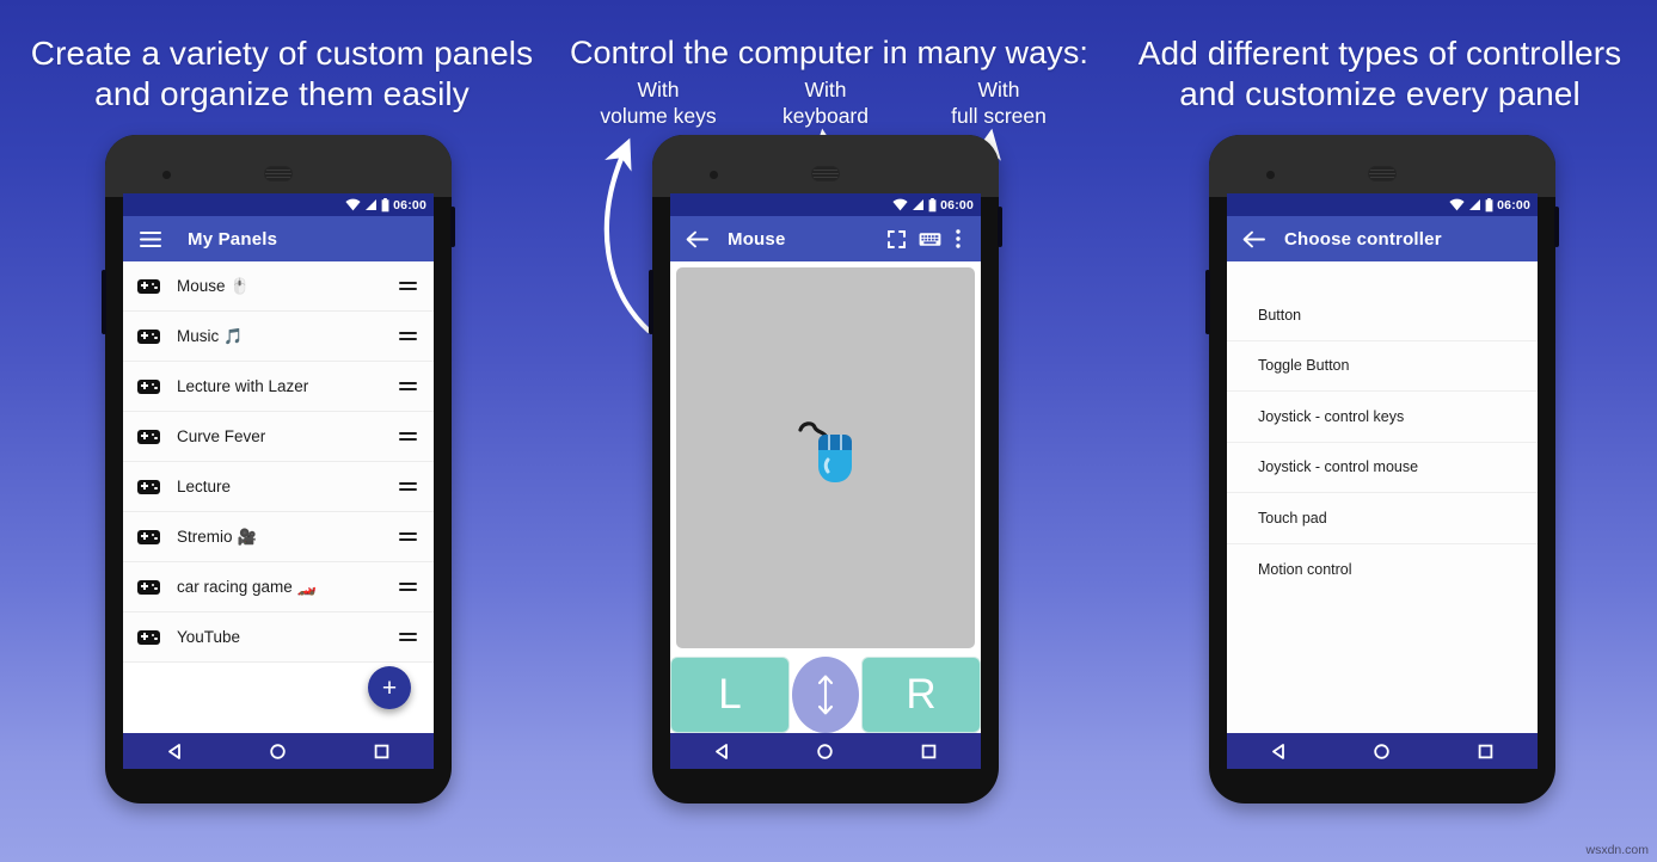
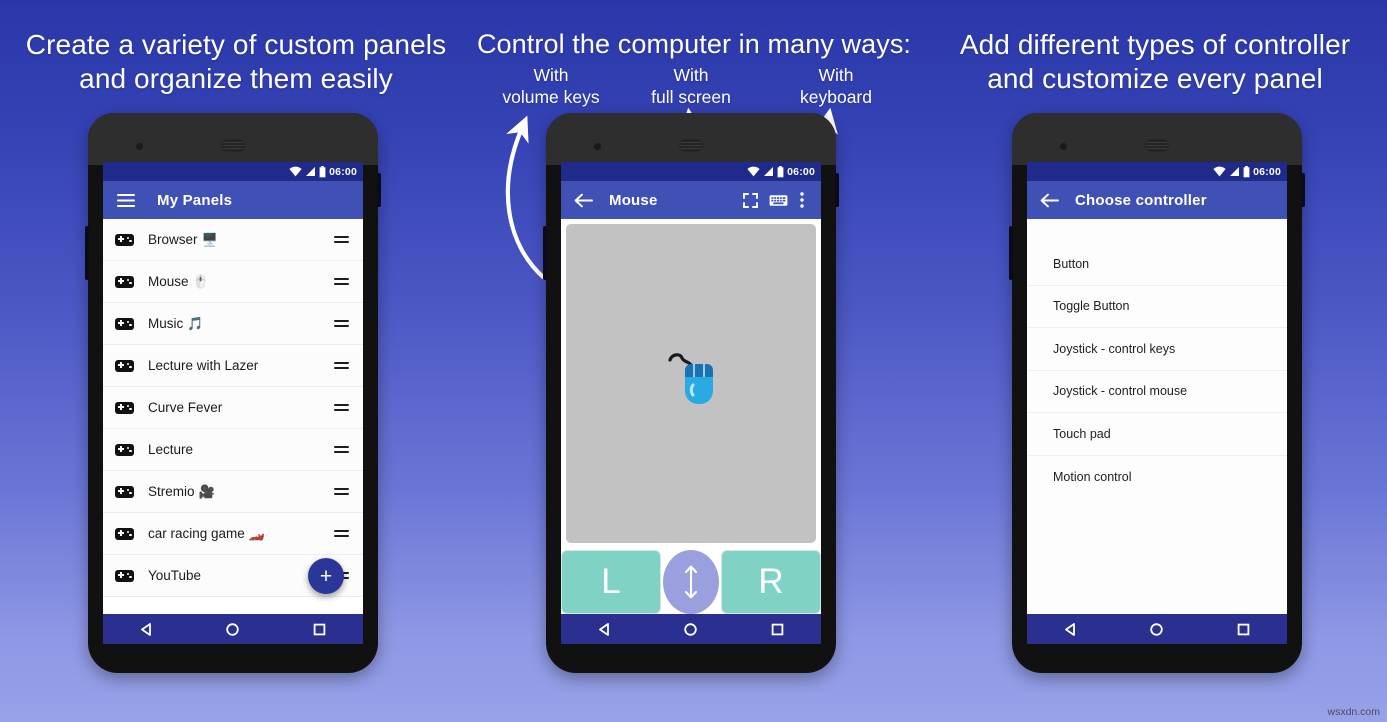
  Create a variety of custom panels
  and organize them easily
  Control the computer in many ways:
- Add different types of controllers
+ Add different types of controller
  and customize every panel
  With
  volume keys
  With
- keyboard
+ full screen
  With
- full screen
+ keyboard
  06:00
  My Panels
+ Browser 🖥️
  Mouse 🖱️
  Music 🎵
  Lecture with Lazer
  Curve Fever
  Lecture
  Stremio 🎥
  car racing game 🏎️
  YouTube
  +
  06:00
  Mouse
  L
  R
  06:00
  Choose controller
  Button
  Toggle Button
  Joystick - control keys
  Joystick - control mouse
  Touch pad
  Motion control
  wsxdn.com
